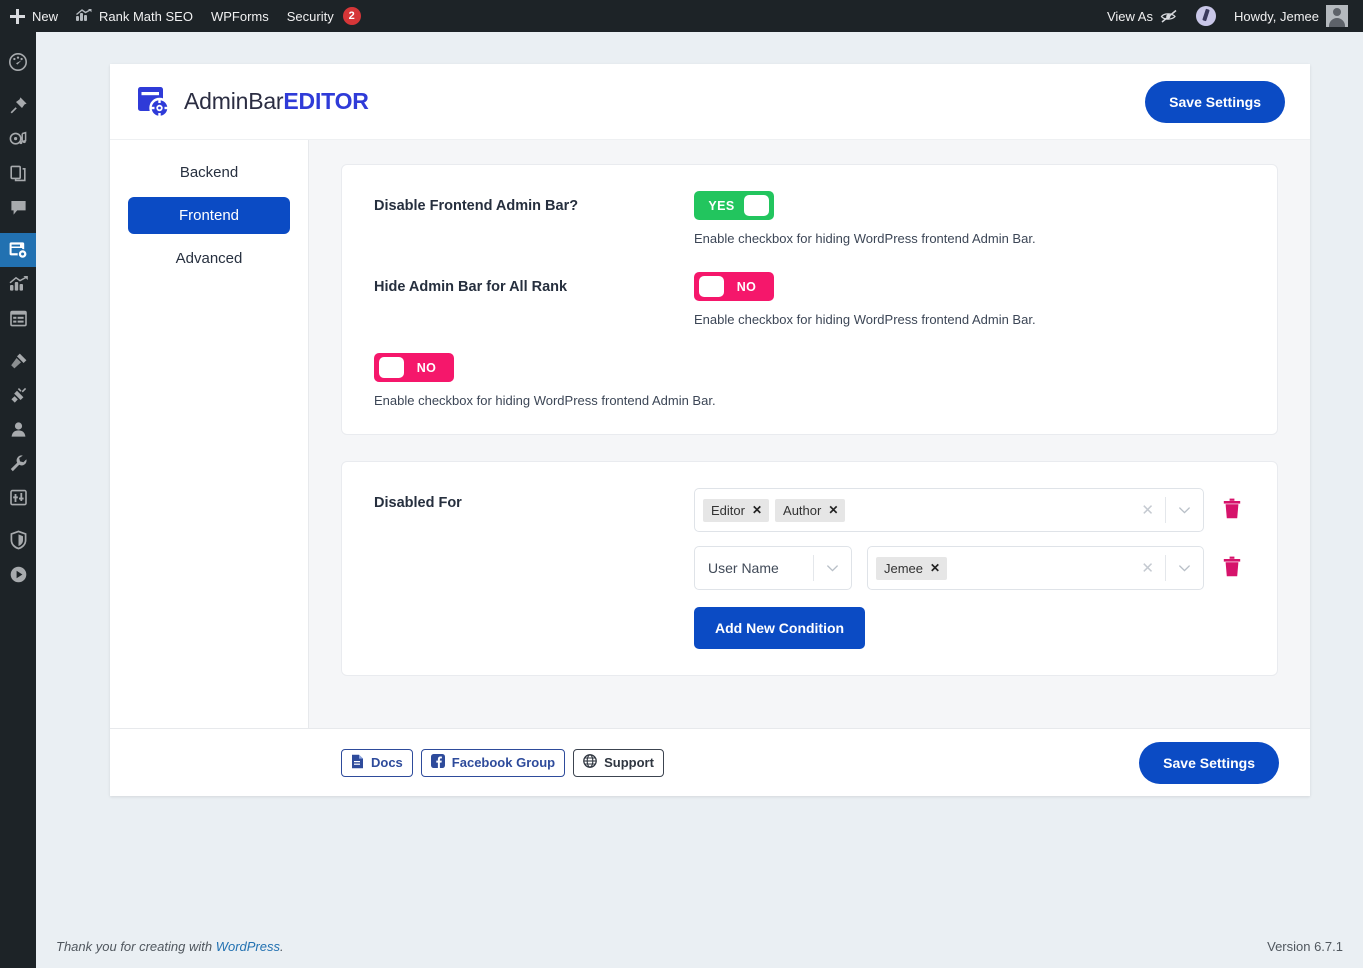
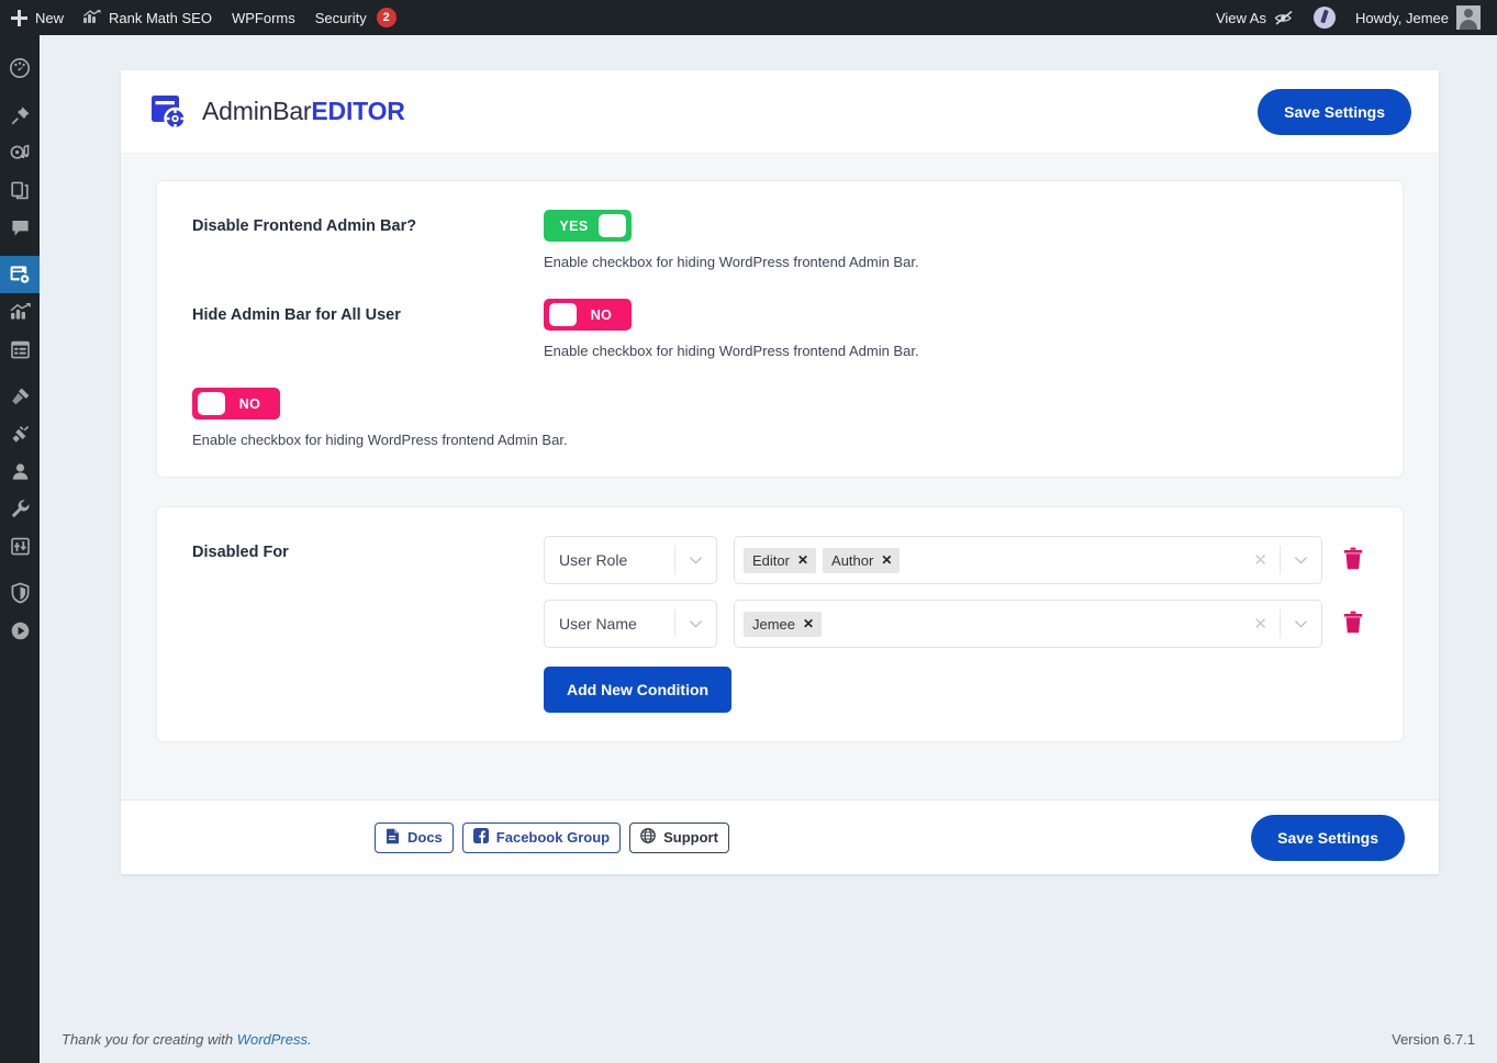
  New
  Rank Math SEO
  WPForms
  Security
  2
  View As
  Howdy, Jemee
  AdminBarEDITOR
  Save Settings
- Backend
- Frontend
- Advanced
  Disable Frontend Admin Bar?
  YES
  Enable checkbox for hiding WordPress frontend Admin Bar.
- Hide Admin Bar for All Rank
+ Hide Admin Bar for All User
  NO
  Enable checkbox for hiding WordPress frontend Admin Bar.
  NO
  Enable checkbox for hiding WordPress frontend Admin Bar.
  Disabled For
+ User Role
  Editor
  ✕
  Author
  ✕
  ✕
  User Name
  Jemee
  ✕
  ✕
  Add New Condition
  Docs
  Facebook Group
  Support
  Save Settings
  Thank you for creating with WordPress.
  Version 6.7.1
